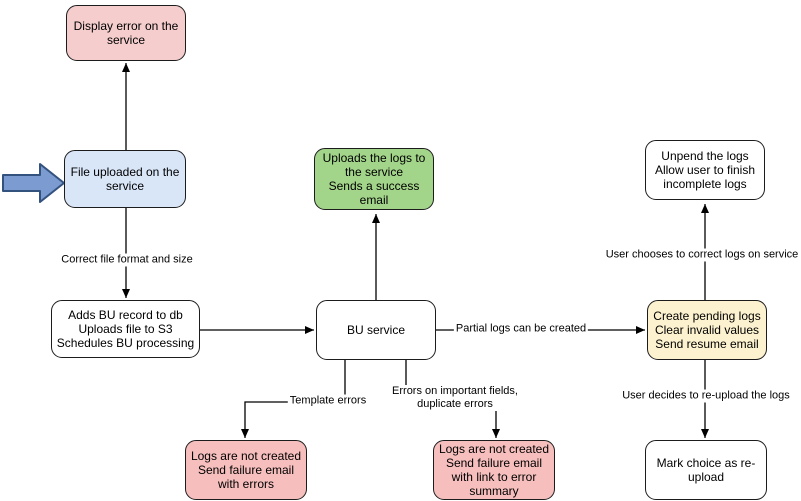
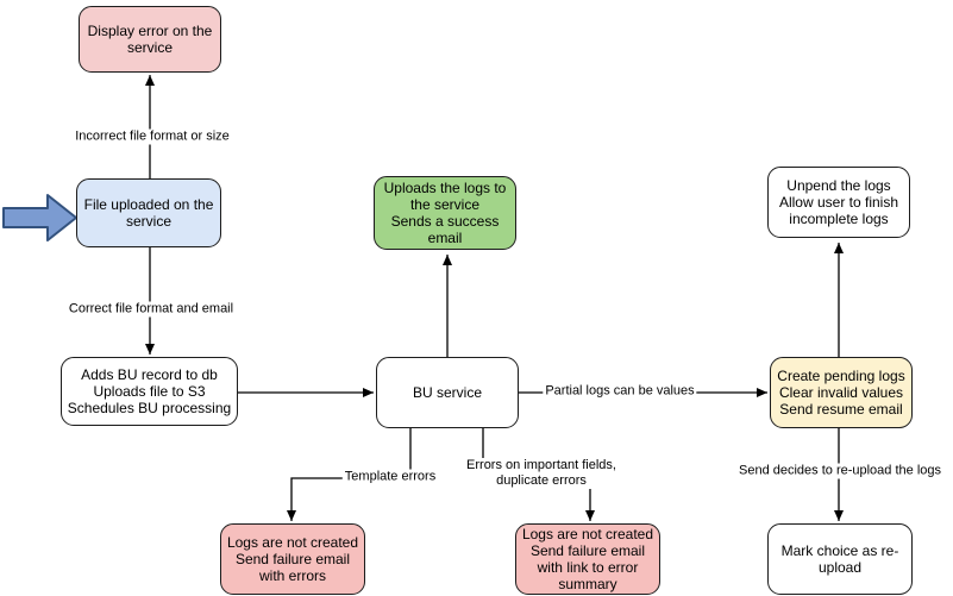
  Display error on the
  service
  File uploaded on the
  service
  Adds BU record to db
  Uploads file to S3
  Schedules BU processing
  BU service
  Uploads the logs to
  the service
  Sends a success
  email
  Create pending logs
  Clear invalid values
  Send resume email
  Unpend the logs
  Allow user to finish
  incomplete logs
  Mark choice as re-
  upload
  Logs are not created
  Send failure email
  with errors
  Logs are not created
  Send failure email
  with link to error
  summary
+ Incorrect file format or size
- Correct file format and size
+ Correct file format and email
- Partial logs can be created
+ Partial logs can be values
  Template errors
  Errors on important fields,
  duplicate errors
- User chooses to correct logs on service
- User decides to re-upload the logs
+ Send decides to re-upload the logs
